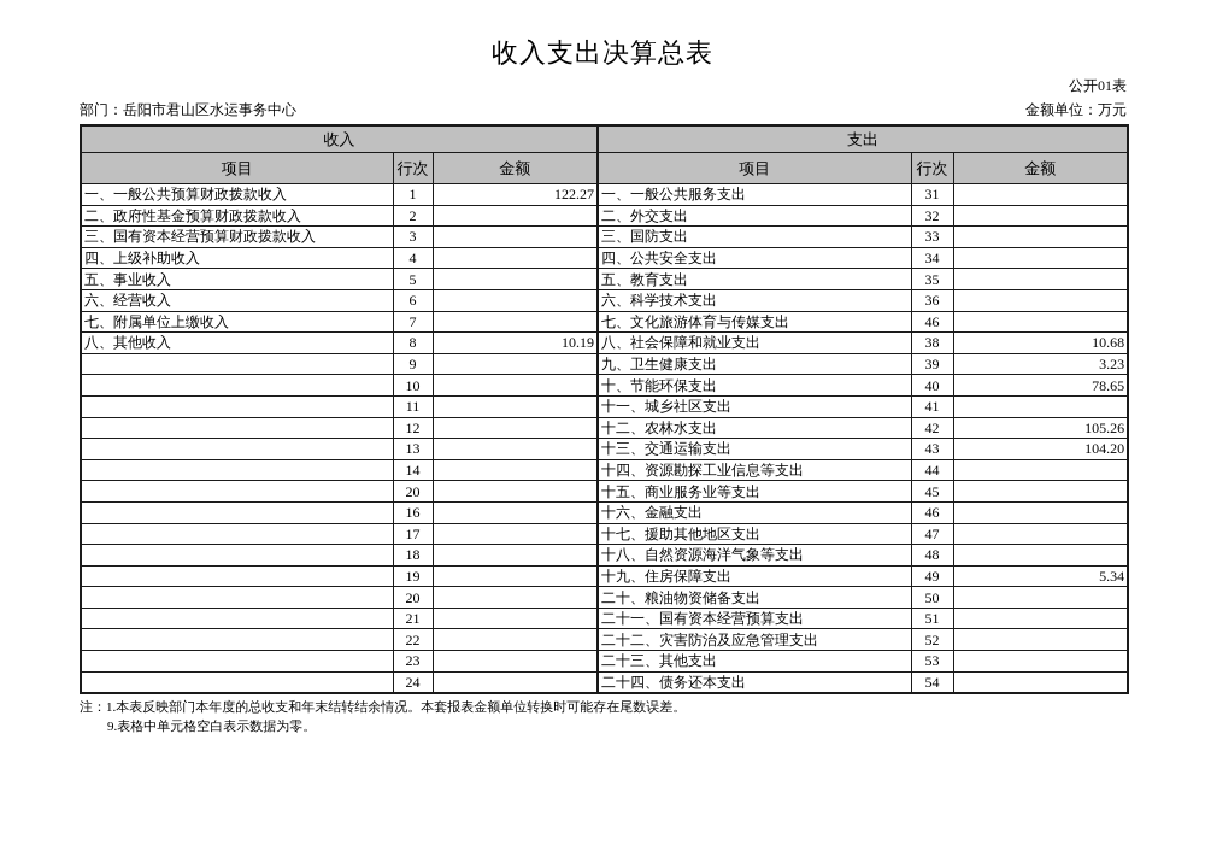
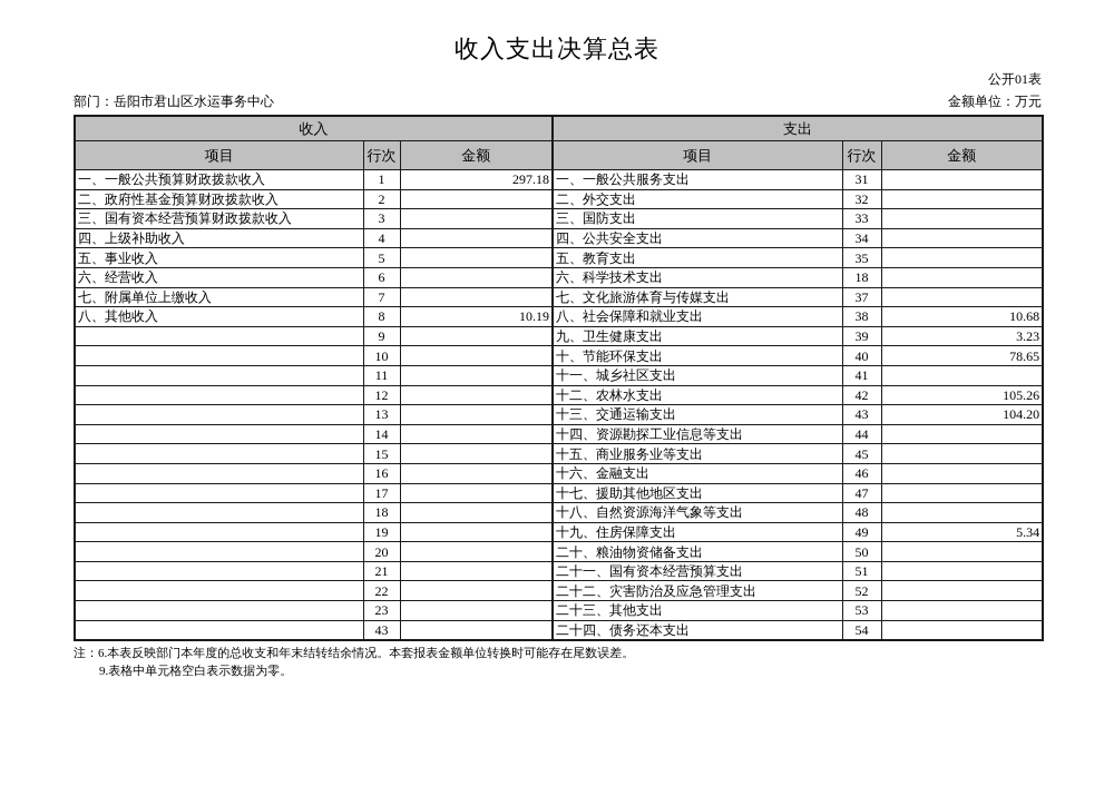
  收入支出决算总表
  公开01表
  部门：岳阳市君山区水运事务中心
  金额单位：万元
  收入	支出
  项目	行次	金额	项目	行次	金额
- 一、一般公共预算财政拨款收入	1	122.27	一、一般公共服务支出	31
+ 一、一般公共预算财政拨款收入	1	297.18	一、一般公共服务支出	31
  二、政府性基金预算财政拨款收入	2		二、外交支出	32
  三、国有资本经营预算财政拨款收入	3		三、国防支出	33
  四、上级补助收入	4		四、公共安全支出	34
  五、事业收入	5		五、教育支出	35
- 六、经营收入	6		六、科学技术支出	36
+ 六、经营收入	6		六、科学技术支出	18
- 七、附属单位上缴收入	7		七、文化旅游体育与传媒支出	46
+ 七、附属单位上缴收入	7		七、文化旅游体育与传媒支出	37
  八、其他收入	8	10.19	八、社会保障和就业支出	38	10.68
  	9		九、卫生健康支出	39	3.23
  	10		十、节能环保支出	40	78.65
  	11		十一、城乡社区支出	41
  	12		十二、农林水支出	42	105.26
  	13		十三、交通运输支出	43	104.20
  	14		十四、资源勘探工业信息等支出	44
- 	20		十五、商业服务业等支出	45
+ 	15		十五、商业服务业等支出	45
  	16		十六、金融支出	46
  	17		十七、援助其他地区支出	47
  	18		十八、自然资源海洋气象等支出	48
  	19		十九、住房保障支出	49	5.34
  	20		二十、粮油物资储备支出	50
  	21		二十一、国有资本经营预算支出	51
  	22		二十二、灾害防治及应急管理支出	52
  	23		二十三、其他支出	53
- 	24		二十四、债务还本支出	54
+ 	43		二十四、债务还本支出	54
- 注：1.本表反映部门本年度的总收支和年末结转结余情况。本套报表金额单位转换时可能存在尾数误差。
+ 注：6.本表反映部门本年度的总收支和年末结转结余情况。本套报表金额单位转换时可能存在尾数误差。
  9.表格中单元格空白表示数据为零。
